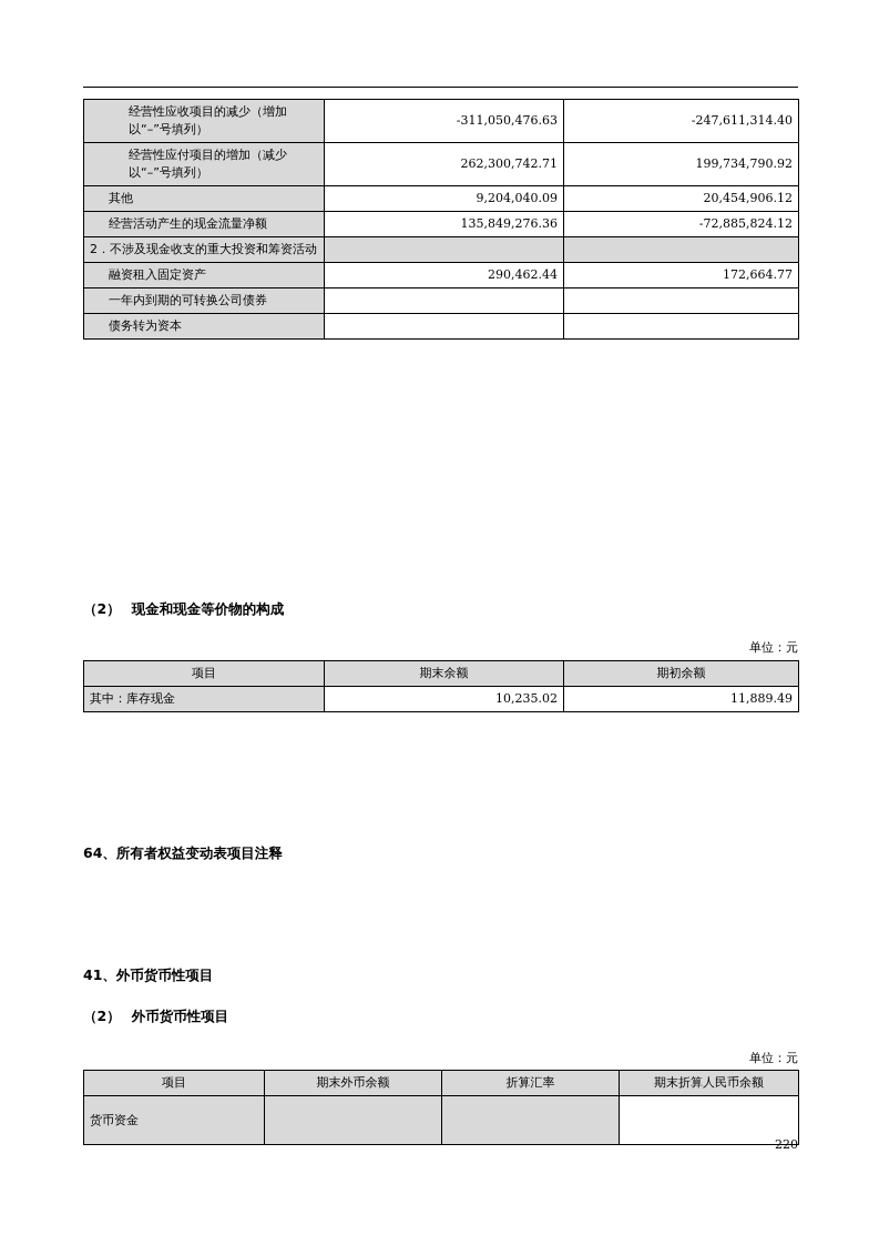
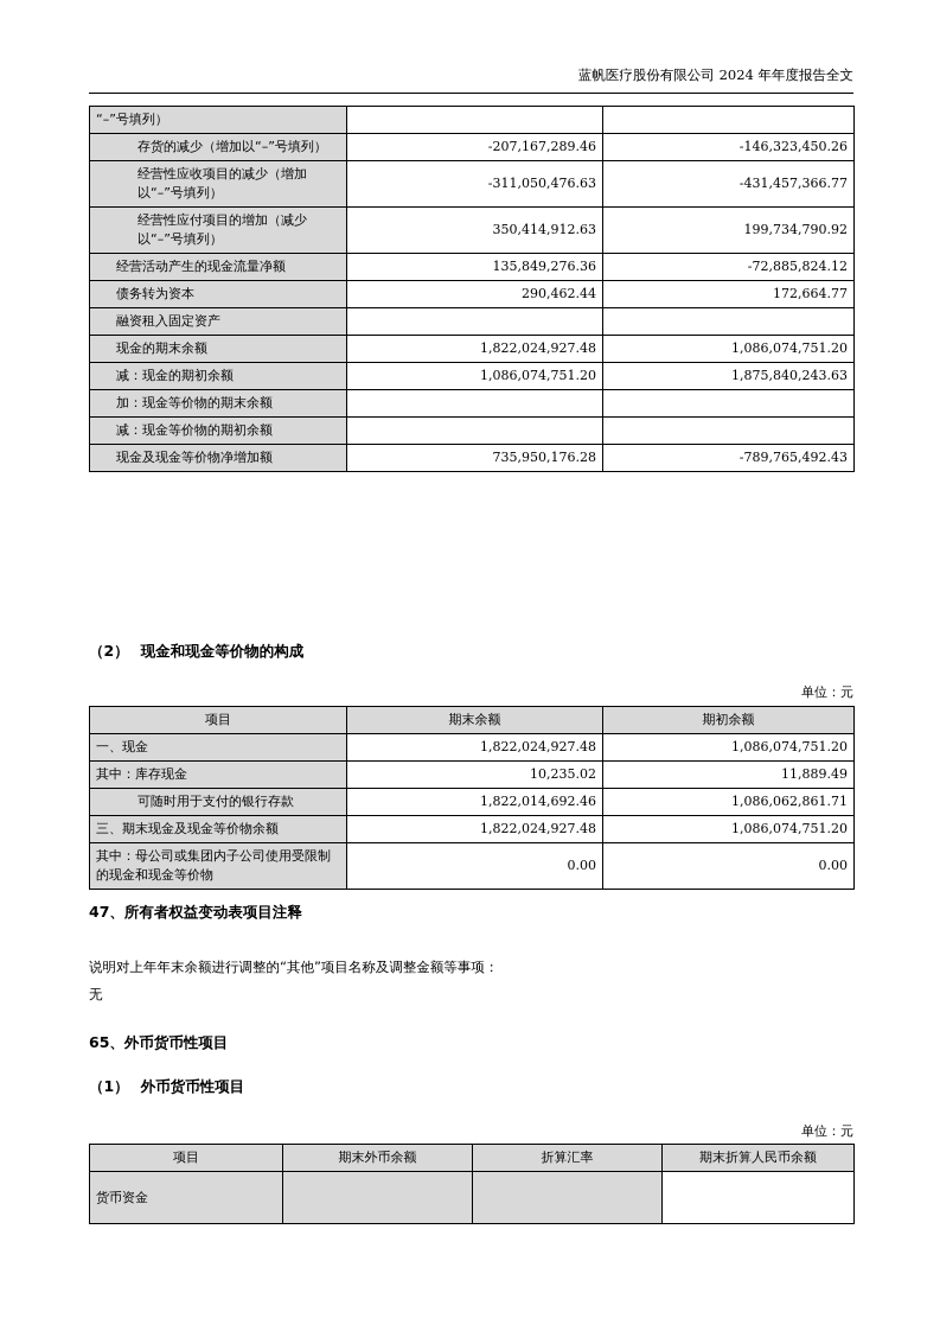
+ 蓝帆医疗股份有限公司 2024 年年度报告全文
+ “–”号填列）
+ 存货的减少（增加以“–”号填列）	-207,167,289.46	-146,323,450.26
- 经营性应收项目的减少（增加以“–”号填列）	-311,050,476.63	-247,611,314.40
+ 经营性应收项目的减少（增加以“–”号填列）	-311,050,476.63	-431,457,366.77
- 经营性应付项目的增加（减少以“–”号填列）	262,300,742.71	199,734,790.92
+ 经营性应付项目的增加（减少以“–”号填列）	350,414,912.63	199,734,790.92
- 其他	9,204,040.09	20,454,906.12
  经营活动产生的现金流量净额	135,849,276.36	-72,885,824.12
- 2．不涉及现金收支的重大投资和筹资活动
- 融资租入固定资产	290,462.44	172,664.77
+ 债务转为资本	290,462.44	172,664.77
- 一年内到期的可转换公司债券
- 债务转为资本
+ 融资租入固定资产
+ 现金的期末余额	1,822,024,927.48	1,086,074,751.20
+ 减：现金的期初余额	1,086,074,751.20	1,875,840,243.63
+ 加：现金等价物的期末余额
+ 减：现金等价物的期初余额
+ 现金及现金等价物净增加额	735,950,176.28	-789,765,492.43
  （2） 现金和现金等价物的构成
  单位：元
  项目	期末余额	期初余额
+ 一、现金	1,822,024,927.48	1,086,074,751.20
  其中：库存现金	10,235.02	11,889.49
+ 可随时用于支付的银行存款	1,822,014,692.46	1,086,062,861.71
+ 三、期末现金及现金等价物余额	1,822,024,927.48	1,086,074,751.20
+ 其中：母公司或集团内子公司使用受限制的现金和现金等价物	0.00	0.00
- 64、所有者权益变动表项目注释
+ 47、所有者权益变动表项目注释
+ 说明对上年年末余额进行调整的“其他”项目名称及调整金额等事项：
+ 无
- 41、外币货币性项目
+ 65、外币货币性项目
- （2） 外币货币性项目
+ （1） 外币货币性项目
  单位：元
  项目	期末外币余额	折算汇率	期末折算人民币余额
  货币资金
- 220
